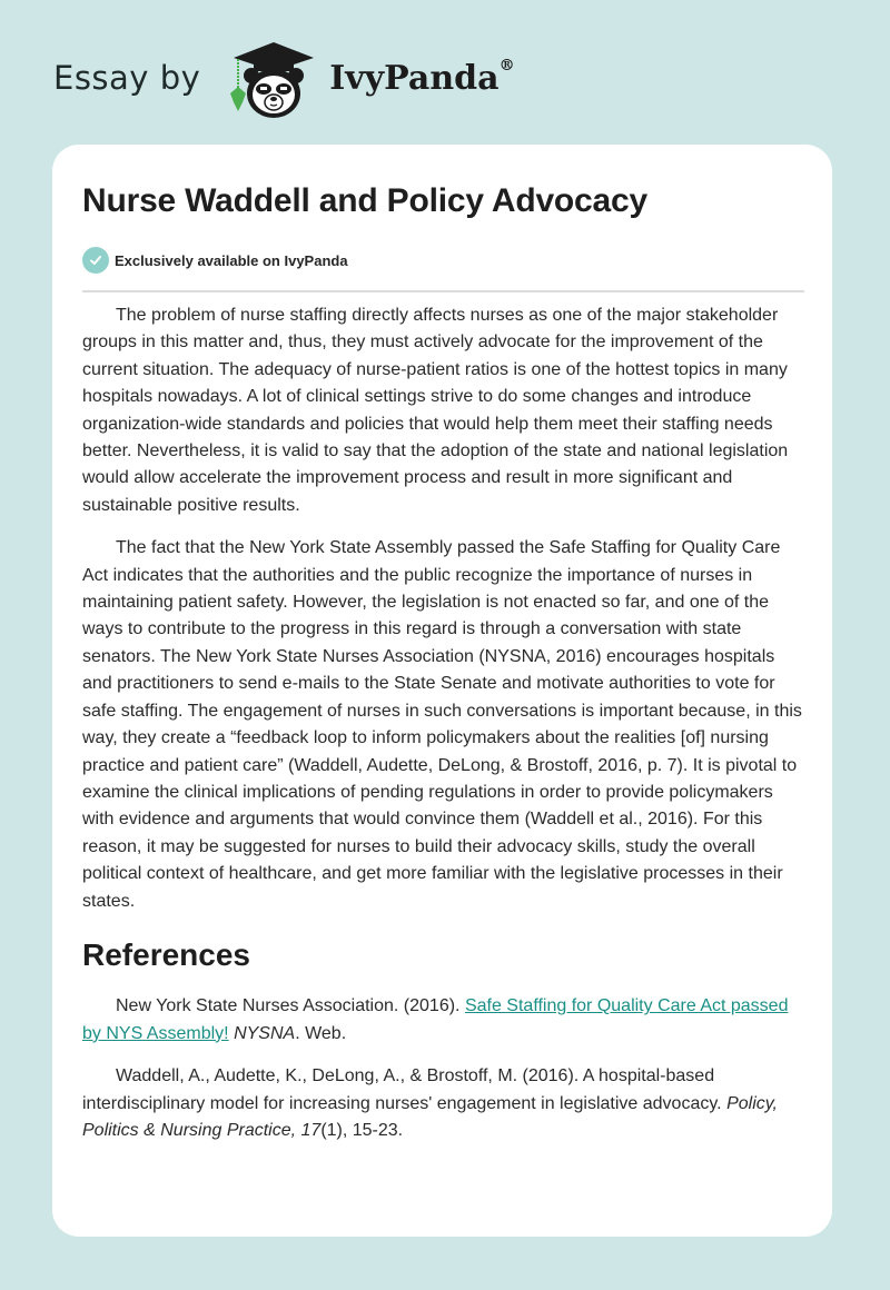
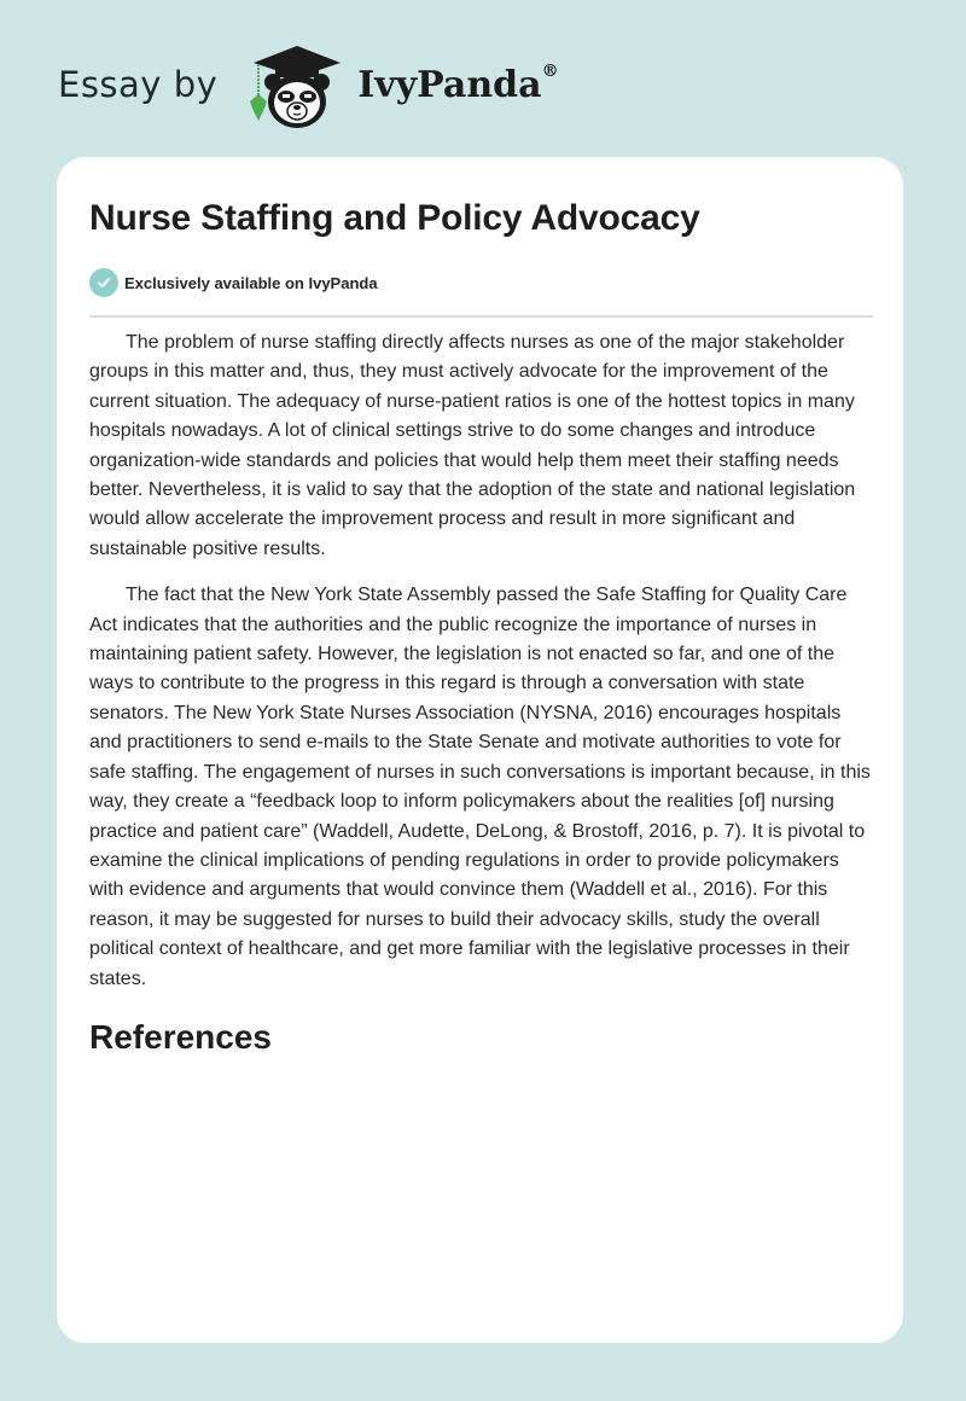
  Essay by
  IvyPanda®
- Nurse Waddell and Policy Advocacy
+ Nurse Staffing and Policy Advocacy
  Exclusively available on IvyPanda
  The problem of nurse staffing directly affects nurses as one of the major stakeholder groups in this matter and, thus, they must actively advocate for the improvement of the current situation. The adequacy of nurse-patient ratios is one of the hottest topics in many hospitals nowadays. A lot of clinical settings strive to do some changes and introduce organization-wide standards and policies that would help them meet their staffing needs better. Nevertheless, it is valid to say that the adoption of the state and national legislation would allow accelerate the improvement process and result in more significant and sustainable positive results.
  The fact that the New York State Assembly passed the Safe Staffing for Quality Care Act indicates that the authorities and the public recognize the importance of nurses in maintaining patient safety. However, the legislation is not enacted so far, and one of the ways to contribute to the progress in this regard is through a conversation with state senators. The New York State Nurses Association (NYSNA, 2016) encourages hospitals and practitioners to send e-mails to the State Senate and motivate authorities to vote for safe staffing. The engagement of nurses in such conversations is important because, in this way, they create a “feedback loop to inform policymakers about the realities [of] nursing practice and patient care” (Waddell, Audette, DeLong, & Brostoff, 2016, p. 7). It is pivotal to examine the clinical implications of pending regulations in order to provide policymakers with evidence and arguments that would convince them (Waddell et al., 2016). For this reason, it may be suggested for nurses to build their advocacy skills, study the overall political context of healthcare, and get more familiar with the legislative processes in their states.
  References
- New York State Nurses Association. (2016). Safe Staffing for Quality Care Act passed by NYS Assembly! NYSNA. Web.
- Waddell, A., Audette, K., DeLong, A., & Brostoff, M. (2016). A hospital-based interdisciplinary model for increasing nurses' engagement in legislative advocacy. Policy, Politics & Nursing Practice, 17(1), 15-23.
